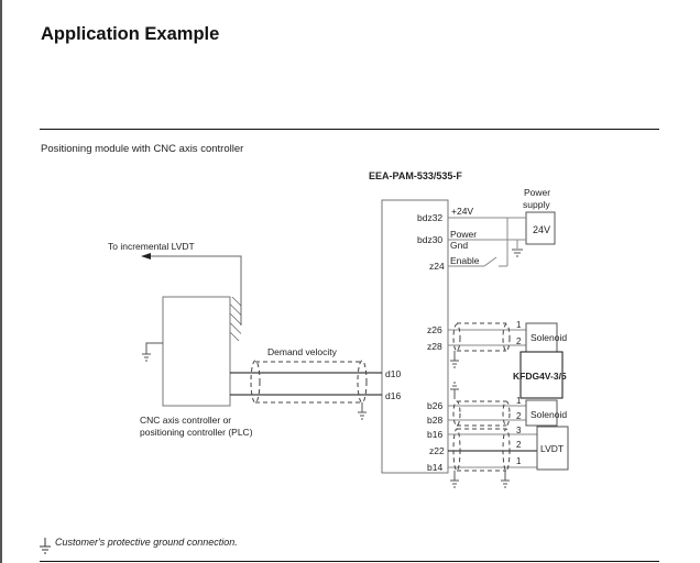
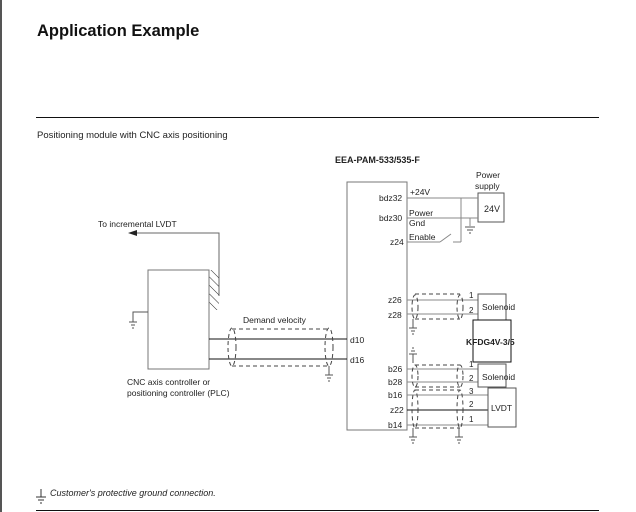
  Application Example
- Positioning module with CNC axis controller
+ Positioning module with CNC axis positioning
  EEA-PAM-533/535-F
  Power
  supply
  24V
  bdz32
  bdz30
  z24
  +24V
  Power
  Gnd
  Enable
  To incremental LVDT
  CNC axis controller or
  positioning controller (PLC)
  Demand velocity
  d10
  d16
  z26
  z28
  1
  2
  Solenoid
  KFDG4V-3/5
  b26
  b28
  b16
  z22
  b14
  1
  2
  Solenoid
  3
  2
  1
  LVDT
  Customer's protective ground connection.
